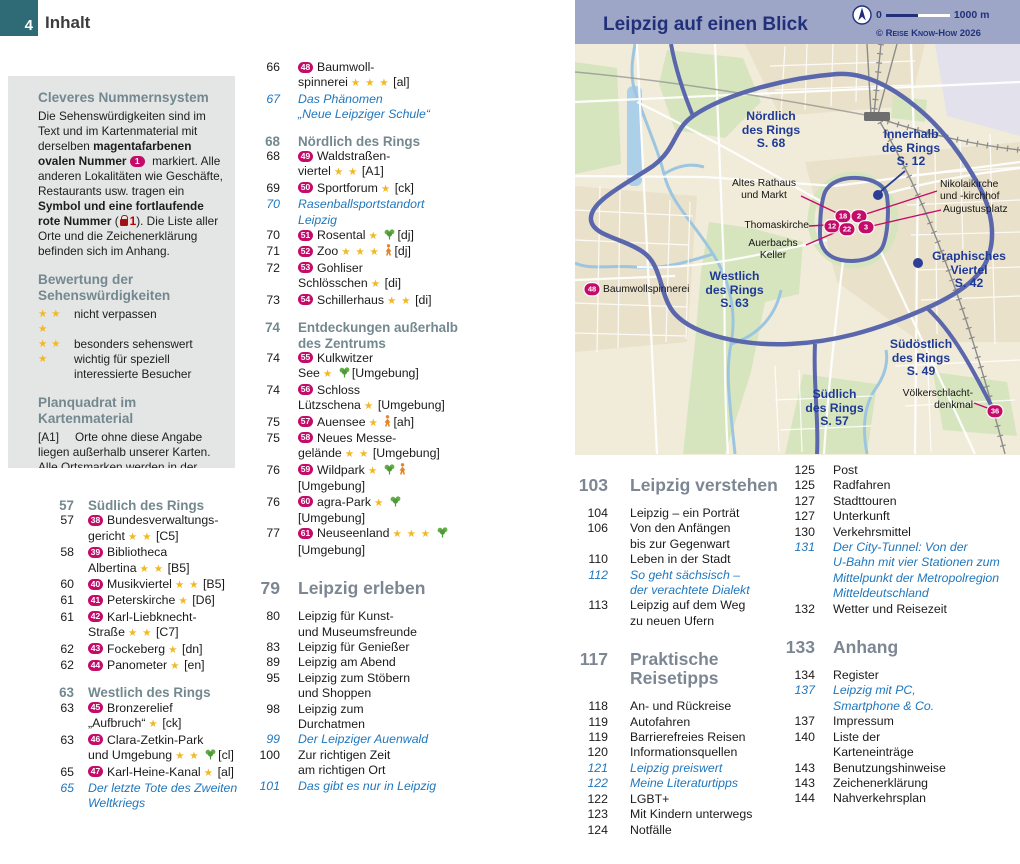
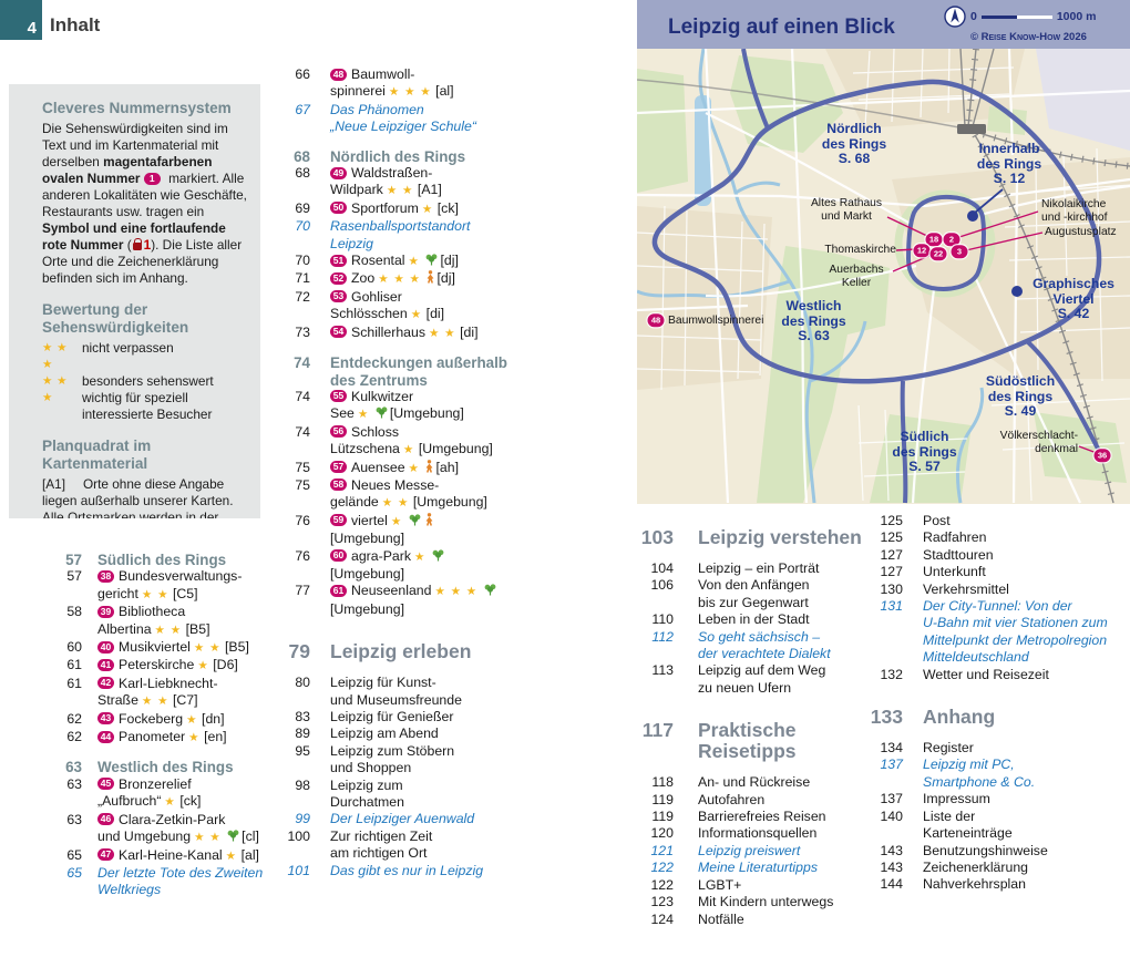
  4
  Inhalt
  Cleveres Nummernsystem
  Die Sehenswürdigkeiten sind im Text und im Kartenmaterial mit derselben magentafarbenen ovalen Nummer 1 markiert. Alle anderen Lokalitäten wie Geschäfte, Restaurants usw. tragen ein Symbol und eine fortlaufende rote Nummer ( 1). Die Liste aller Orte und die Zeichenerklärung befinden sich im Anhang.
  Bewertung der Sehenswürdigkeiten
  ★ ★ ★
  nicht verpassen
  ★ ★
  besonders sehenswert
  ★
  wichtig für speziell
  interessierte Besucher
  Planquadrat im Kartenmaterial
  57
  Südlich des Rings
  57
  38 Bundesverwaltungs-
  gericht ★ ★ [C5]
  58
  39 Bibliotheca
  Albertina ★ ★ [B5]
  60
  40 Musikviertel ★ ★ [B5]
  61
  41 Peterskirche ★ [D6]
  61
  42 Karl-Liebknecht-
  Straße ★ ★ [C7]
  62
  43 Fockeberg ★ [dn]
  62
  44 Panometer ★ [en]
  63
  Westlich des Rings
  63
  45 Bronzerelief
  „Aufbruch“ ★ [ck]
  63
  46 Clara-Zetkin-Park
  und Umgebung ★ ★ [cl]
  65
  47 Karl-Heine-Kanal ★ [al]
  65
  Der letzte Tote des Zweiten
  Weltkriegs
  66
  48 Baumwoll-
  spinnerei ★ ★ ★ [al]
  67
  Das Phänomen
  „Neue Leipziger Schule“
  68
  Nördlich des Rings
  68
  49 Waldstraßen-
- viertel ★ ★ [A1]
+ Wildpark ★ ★ [A1]
  69
  50 Sportforum ★ [ck]
  70
  Rasenballsportstandort
  Leipzig
  70
  51 Rosental ★ [dj]
  71
  52 Zoo ★ ★ ★ [dj]
  72
  53 Gohliser
  Schlösschen ★ [di]
  73
  54 Schillerhaus ★ ★ [di]
  74
  Entdeckungen außerhalb
  des Zentrums
  74
  55 Kulkwitzer
  See ★ [Umgebung]
  74
  56 Schloss
  Lützschena ★ [Umgebung]
  75
  57 Auensee ★ [ah]
  75
  58 Neues Messe-
  gelände ★ ★ [Umgebung]
  76
- 59 Wildpark ★
+ 59 viertel ★
  [Umgebung]
  76
  60 agra-Park ★
  [Umgebung]
  77
  61 Neuseenland ★ ★ ★
  [Umgebung]
  79
  Leipzig erleben
  80
  Leipzig für Kunst-
  und Museumsfreunde
  83
  Leipzig für Genießer
  89
  Leipzig am Abend
  95
  Leipzig zum Stöbern
  und Shoppen
  98
  Leipzig zum
  Durchatmen
  99
  Der Leipziger Auenwald
  100
  Zur richtigen Zeit
  am richtigen Ort
  101
  Das gibt es nur in Leipzig
  103
  Leipzig verstehen
  104
  Leipzig – ein Porträt
  106
  Von den Anfängen
  bis zur Gegenwart
  110
  Leben in der Stadt
  112
  So geht sächsisch –
  der verachtete Dialekt
  113
  Leipzig auf dem Weg
  zu neuen Ufern
  117
  Praktische Reisetipps
  118
  An- und Rückreise
  119
  Autofahren
  119
  Barrierefreies Reisen
  120
  Informationsquellen
  121
  Leipzig preiswert
  122
  Meine Literaturtipps
  122
  LGBT+
  123
  Mit Kindern unterwegs
  124
  Notfälle
  125
  Post
  125
  Radfahren
  127
  Stadttouren
  127
  Unterkunft
  130
  Verkehrsmittel
  131
  Der City-Tunnel: Von der
  U-Bahn mit vier Stationen zum
  Mittelpunkt der Metropolregion
  Mitteldeutschland
  132
  Wetter und Reisezeit
  133
  Anhang
  134
  Register
  137
  Leipzig mit PC,
  Smartphone & Co.
  137
  Impressum
  140
  Liste der
  Karteneinträge
  143
  Benutzungshinweise
  143
  Zeichenerklärung
  144
  Nahverkehrsplan
  Leipzig auf einen Blick
  0
  1000 m
  © Reise Know-How 2026
  Nördlich
  des Rings
  S. 68
  Innerhalb
  des Rings
  S. 12
  Graphisches
  Viertel
  S. 42
  Westlich
  des Rings
  S. 63
  Südöstlich
  des Rings
  S. 49
  Südlich
  des Rings
  S. 57
  Altes Rathaus
  und Markt
  Nikolaikirche
  und -kirchhof
  Thomaskirche
  Augustusplatz
  Auerbachs
  Keller
  Baumwollspinnerei
  Völkerschlacht-
  denkmal
  18
  2
  12
  22
  3
  48
  36
